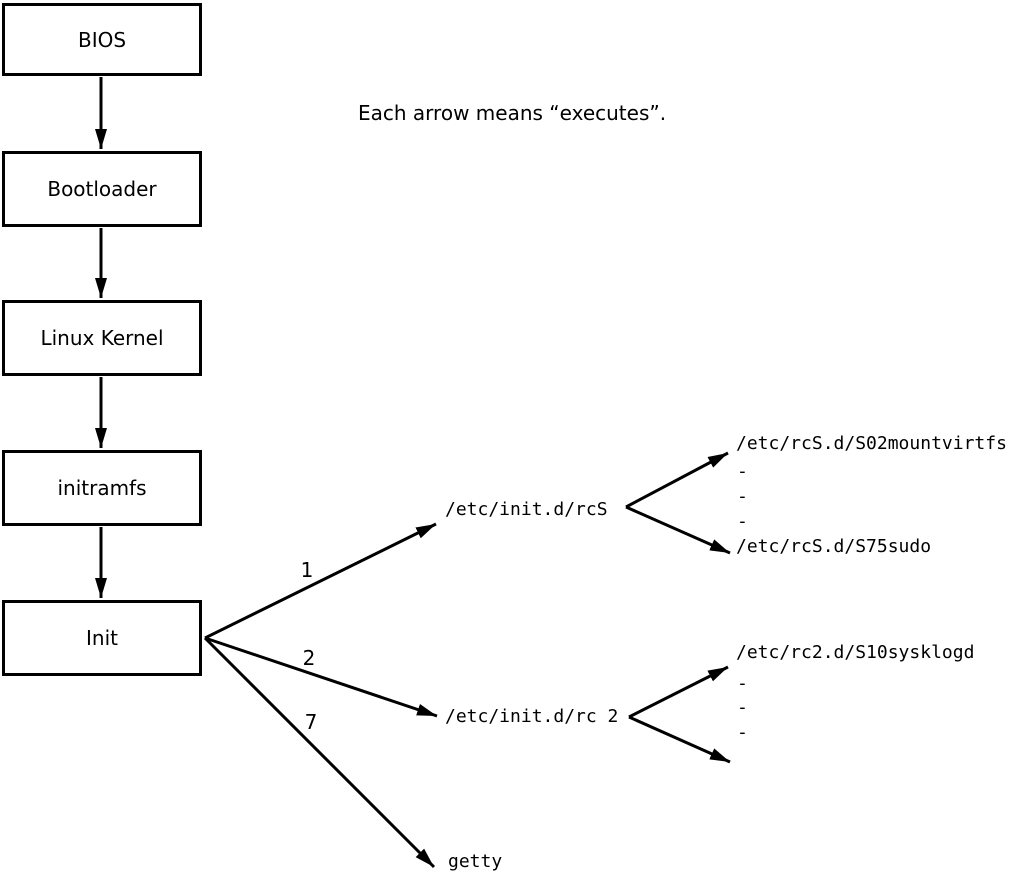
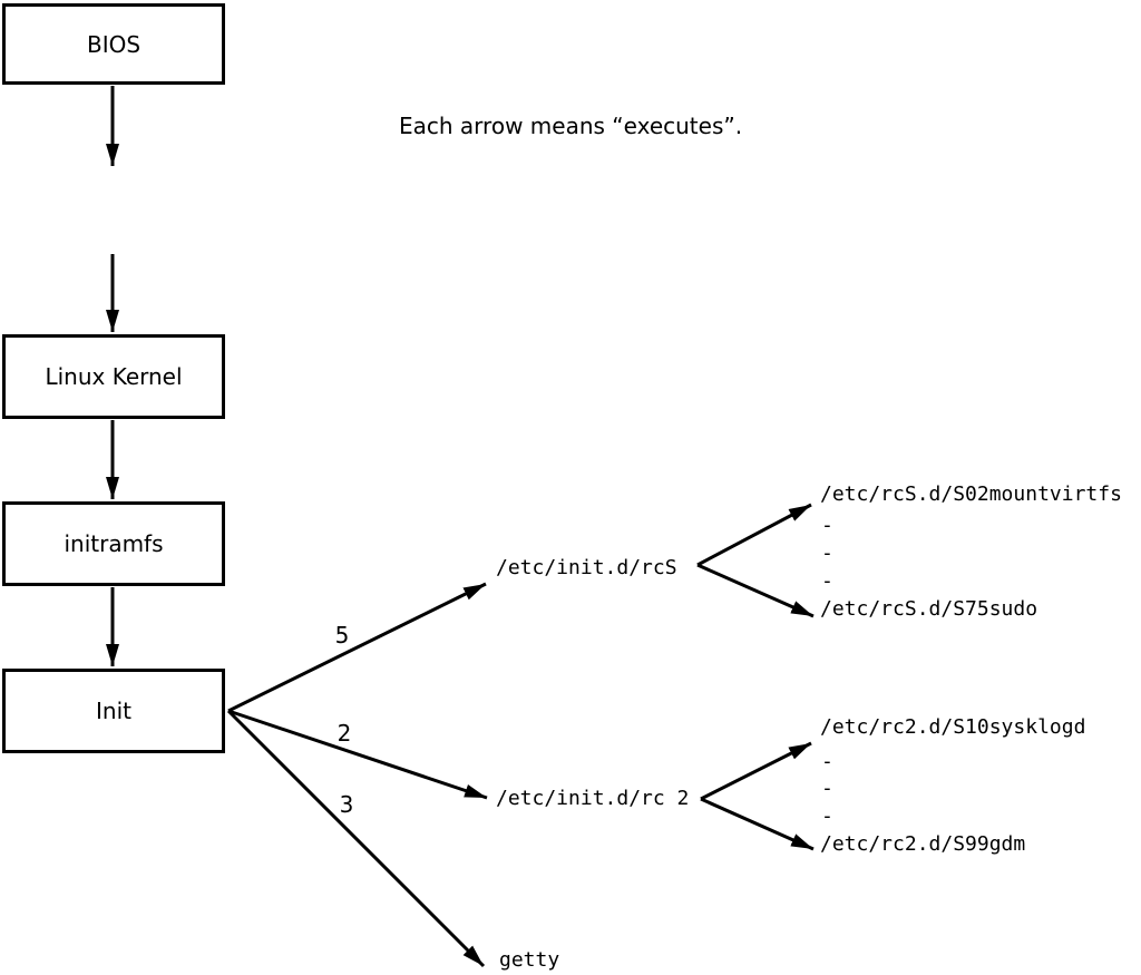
  Each arrow means “executes”.
  BIOS
- Bootloader
  Linux Kernel
  initramfs
  Init
- 1
+ 5
  2
- 7
+ 3
  /etc/init.d/rcS
  /etc/init.d/rc 2
  getty
  /etc/rcS.d/S02mountvirtfs
  -
  -
  -
  /etc/rcS.d/S75sudo
  /etc/rc2.d/S10sysklogd
  -
  -
  -
+ /etc/rc2.d/S99gdm
